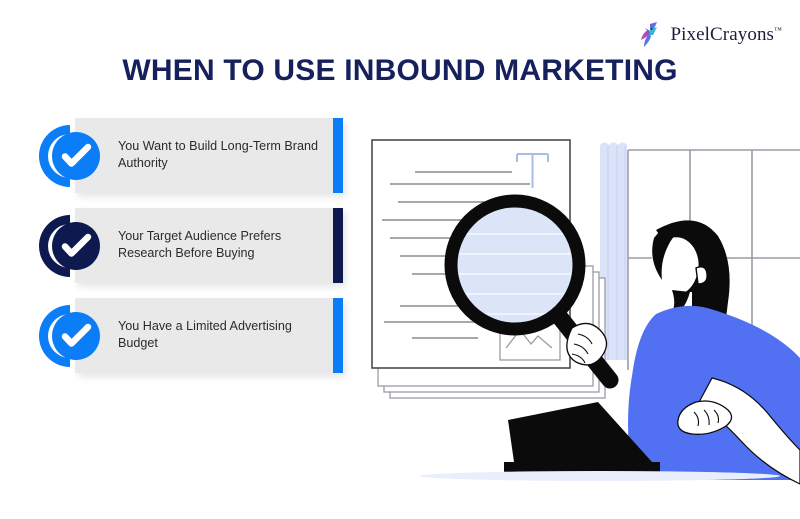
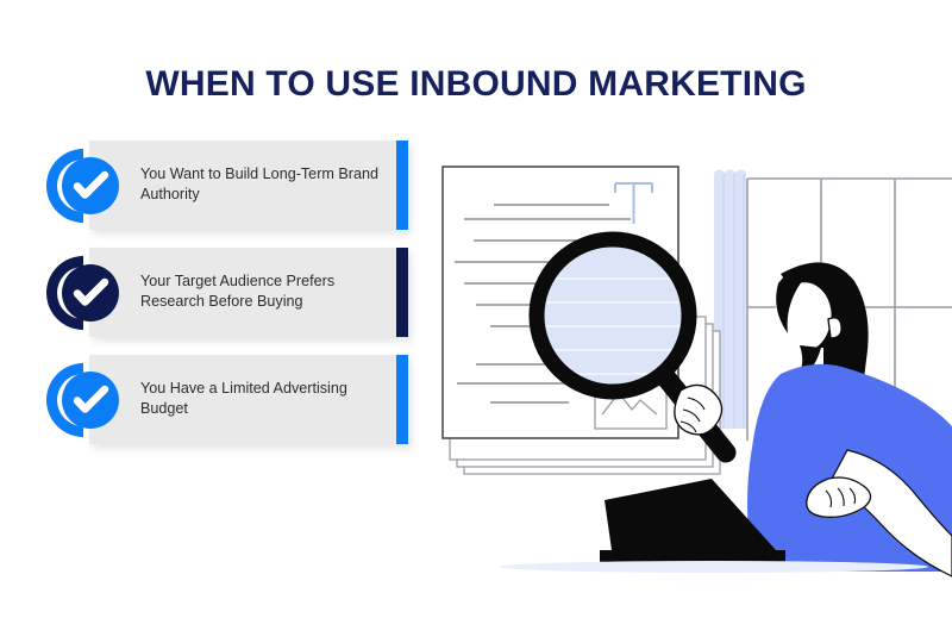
- PixelCrayons™
  WHEN TO USE INBOUND MARKETING
  You Want to Build Long-Term Brand Authority
  Your Target Audience Prefers Research Before Buying
  You Have a Limited Advertising Budget
